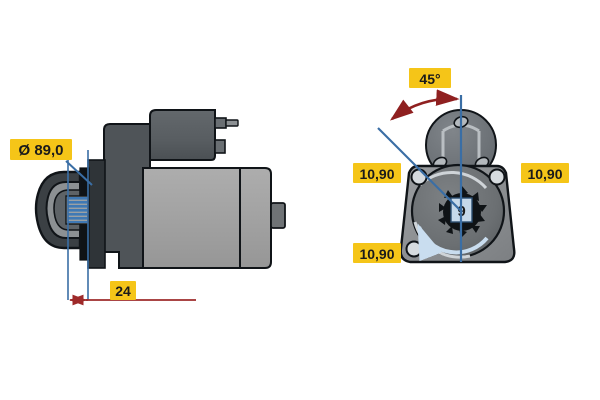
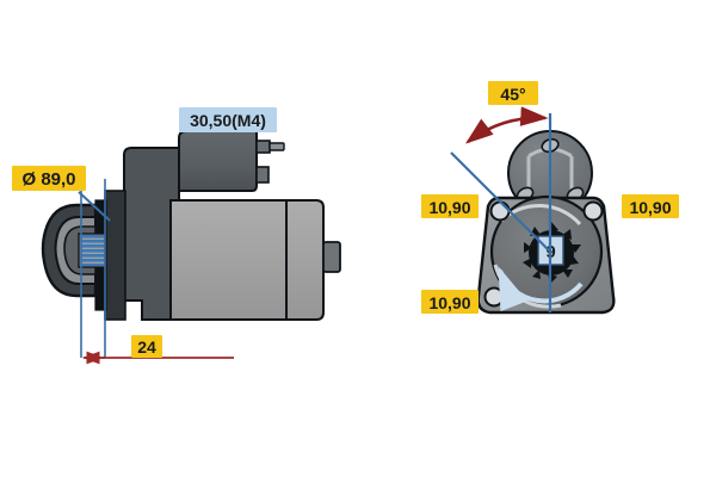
  Ø 89,0
+ 30,50(M4)
  24
  45°
  10,90
  10,90
  10,90
